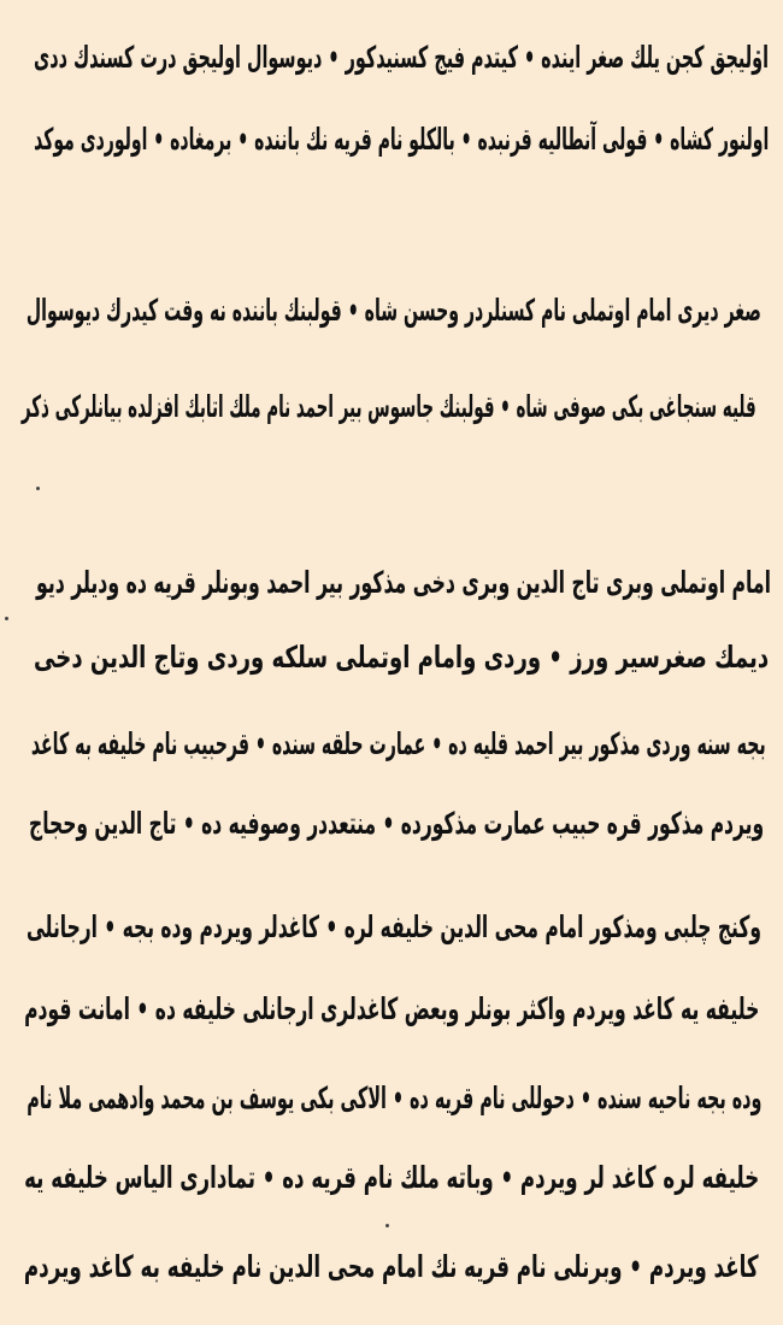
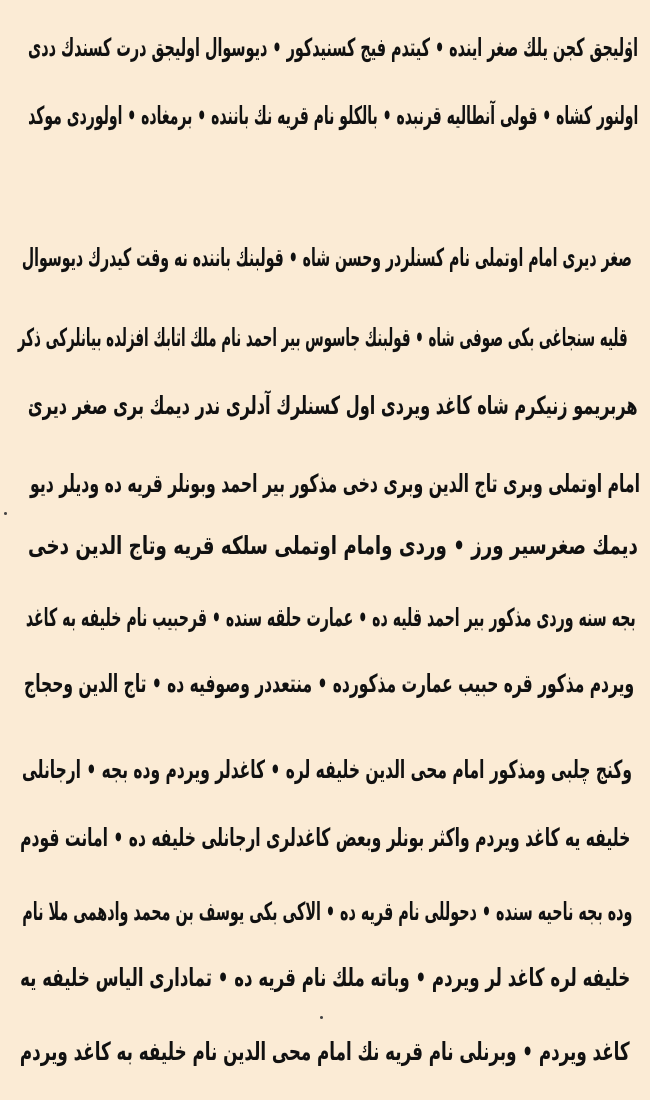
  اولیجق کجن یلك صغر اینده • کیتدم فیج کسنیدکور • دیوسوال اولیجق درت کسندك ددی
  اولنور کشاه • قولی آنطالیه قرنبده • بالکلو نام قریه نك باننده • برمغاده • اولوردی موکد
  صغر دیری امام اوتملی نام کسنلردر وحسن شاه • قولبنك باننده نه وقت کیدرك دیوسوال
  قلیه سنجاغی بکی صوفی شاه • قولبنك جاسوس بیر احمد نام ملك اتابك افزلده بیانلرکی ذکر
+ هربریمو زنیکرم شاه کاغد ویردی اول کسنلرك آدلری ندر دیمك بری صغر دیری
  امام اوتملی وبری تاج الدین وبری دخی مذکور بیر احمد وبونلر قریه ده ودیلر دیو
- دیمك صغرسیر ورز • وردی وامام اوتملی سلکه وردی وتاج الدین دخی
+ دیمك صغرسیر ورز • وردی وامام اوتملی سلکه قریه وتاج الدین دخی
  بجه سنه وردی مذکور بیر احمد قلیه ده • عمارت حلقه سنده • قرحبیب نام خلیفه به کاغد
  ویردم مذکور قره حبیب عمارت مذکورده • منتعددر وصوفیه ده • تاج الدین وحجاج
  وکنج چلبی ومذکور امام محی الدین خلیفه لره • کاغدلر ویردم وده بجه • ارجانلی
  خلیفه یه کاغد ویردم واکثر بونلر وبعض کاغدلری ارجانلی خلیفه ده • امانت قودم
  وده بجه ناحیه سنده • دحوللی نام قریه ده • الاکی بکی یوسف بن محمد وادهمی ملا نام
  خلیفه لره کاغد لر ویردم • وباته ملك نام قریه ده • تماداری الیاس خلیفه یه
  کاغد ویردم • وبرنلی نام قریه نك امام محی الدین نام خلیفه به کاغد ویردم
